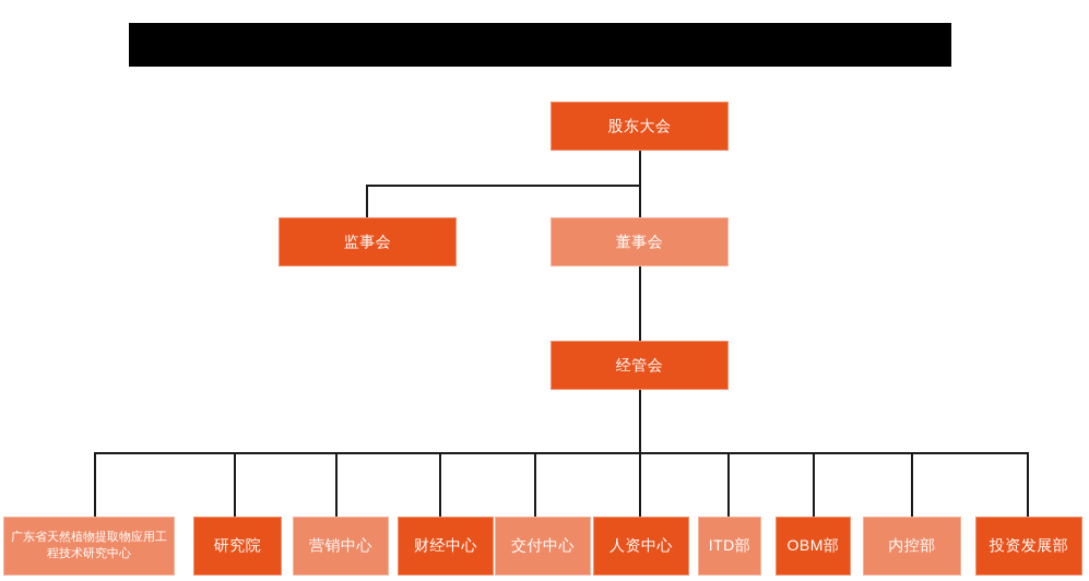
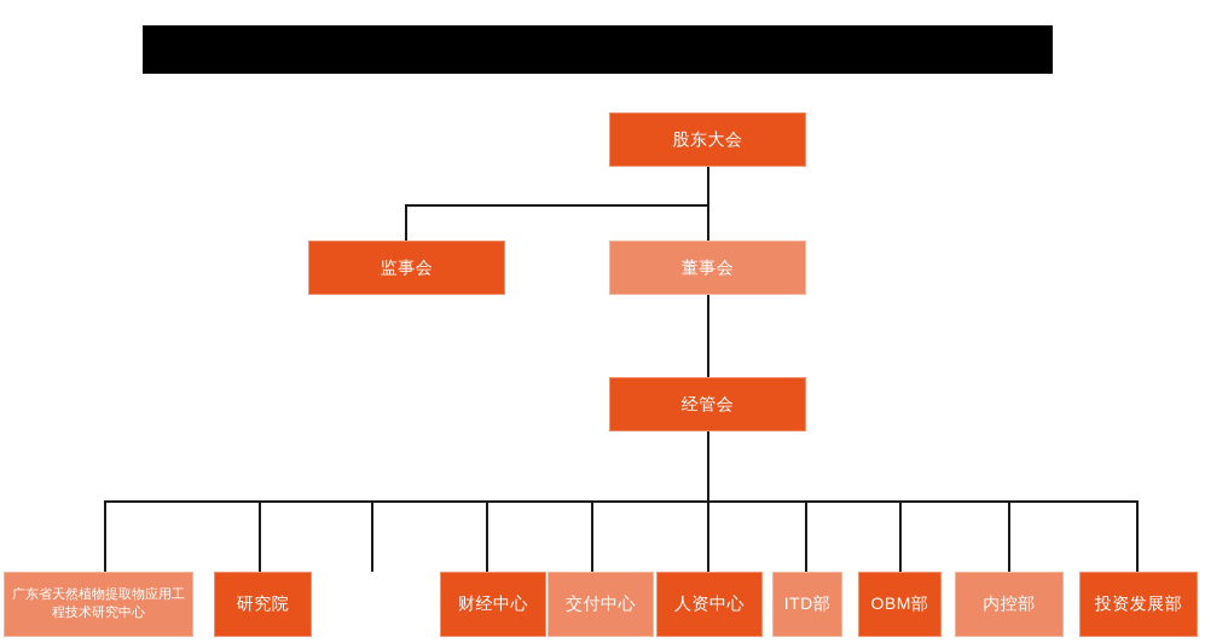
  股东大会
  监事会
  董事会
  经管会
  广东省天然植物提取物应用工程技术研究中心
  研究院
- 营销中心
  财经中心
  交付中心
  人资中心
  ITD部
  OBM部
  内控部
  投资发展部
